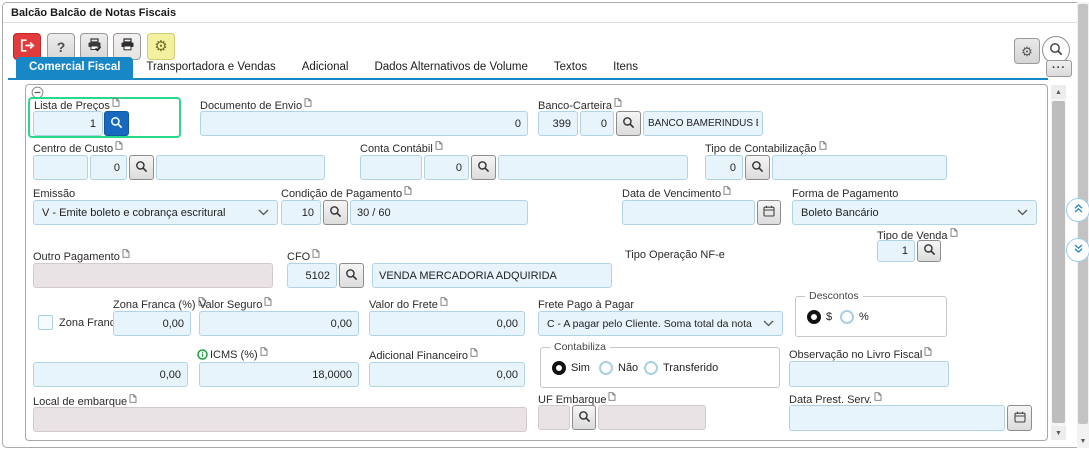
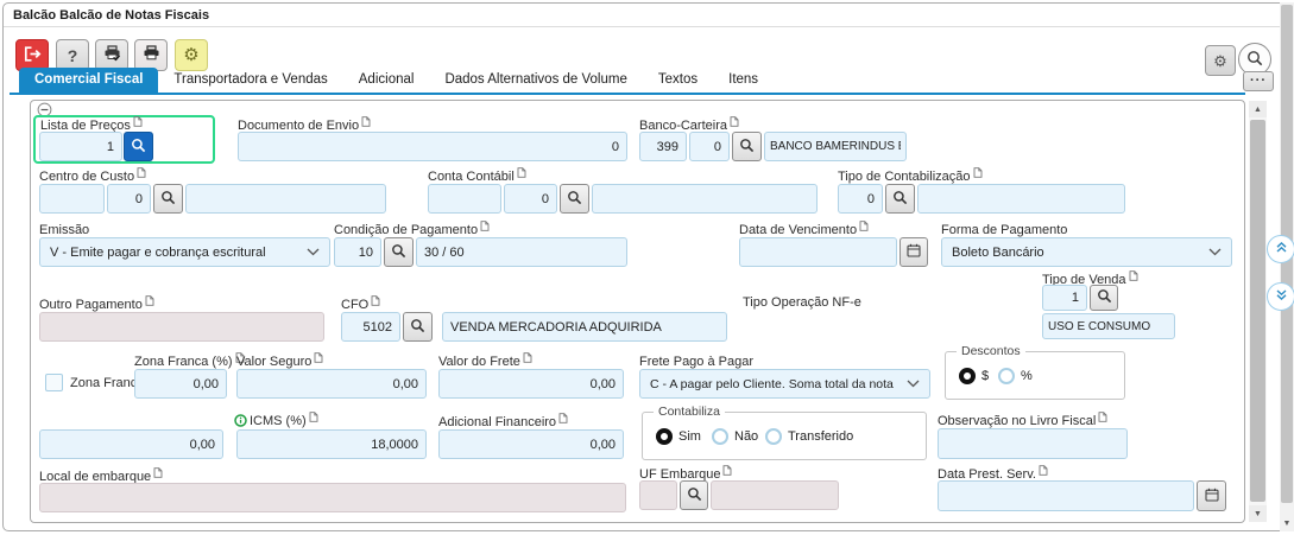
  Balcão Balcão de Notas Fiscais
  ?
  ⚙
  ⚙
  ···
  Comercial Fiscal
  Transportadora e Vendas
  Adicional
  Dados Alternativos de Volume
  Textos
  Itens
  Lista de Preços
  1
  Documento de Envio
  0
  Banco-Carteira
  399
  0
  BANCO BAMERINDUS
  Centro de Custo
  0
  Conta Contábil
  0
  Tipo de Contabilização
  0
  Emissão
- V - Emite boleto e cobrança escritural
+ V - Emite pagar e cobrança escritural
  Condição de Pagamento
  10
  30 / 60
  Data de Vencimento
  Forma de Pagamento
  Boleto Bancário
  Outro Pagamento
  CFO
  5102
  VENDA MERCADORIA ADQUIRIDA
  Tipo Operação NF-e
  Tipo de Venda
  1
+ USO E CONSUMO
  Zona Fran
  Zona Franca (%)
  0,00
  Valor Seguro
  0,00
  Valor do Frete
  0,00
  Frete Pago à Pagar
  C - A pagar pelo Cliente. Soma total da nota
  Descontos
  $
  %
  0,00
  ICMS (%)
  18,0000
  Adicional Financeiro
  0,00
  Contabiliza
  Sim
  Não
  Transferido
  Observação no Livro Fiscal
  Local de embarque
  UF Embarque
  Data Prest. Serv.
